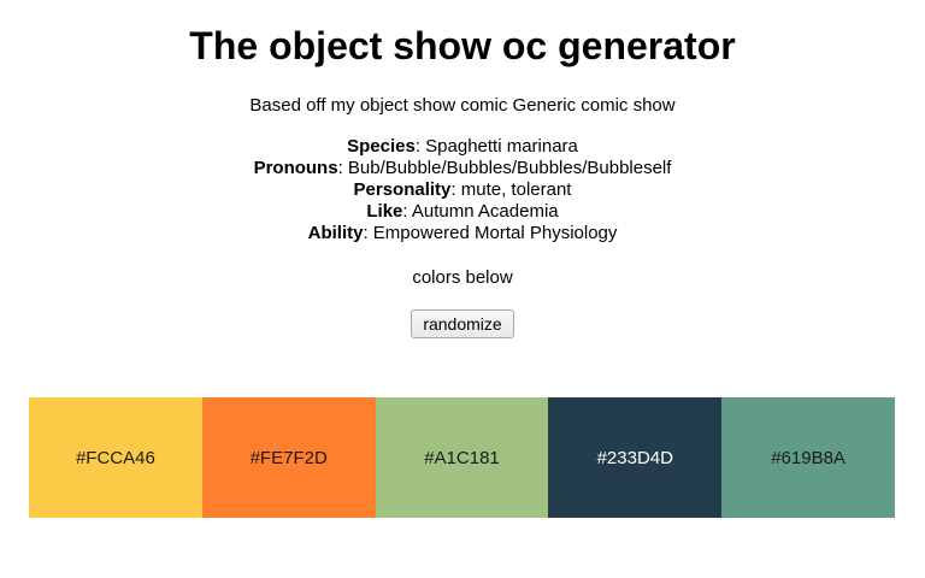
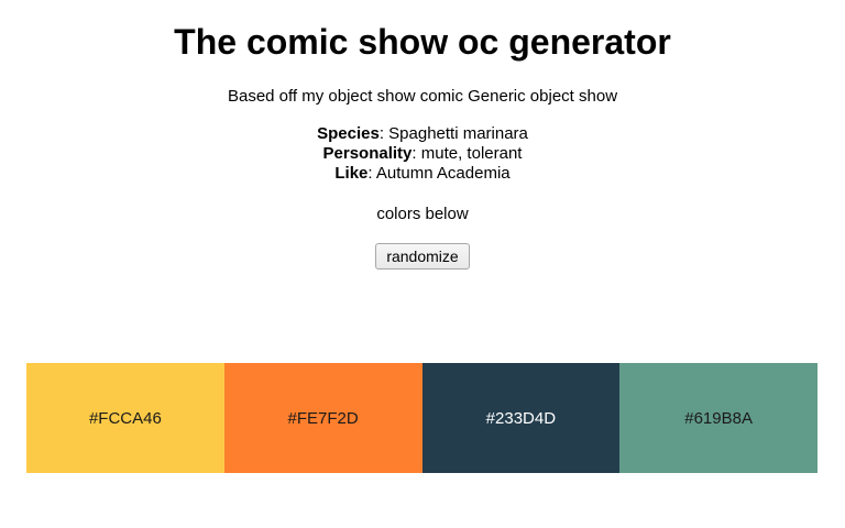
- The object show oc generator
+ The comic show oc generator
- Based off my object show comic Generic comic show
+ Based off my object show comic Generic object show
  Species: Spaghetti marinara
- Pronouns: Bub/Bubble/Bubbles/Bubbles/Bubbleself
  Personality: mute, tolerant
  Like: Autumn Academia
- Ability: Empowered Mortal Physiology
  colors below
  randomize
  #FCCA46
  #FE7F2D
- #A1C181
  #233D4D
  #619B8A
